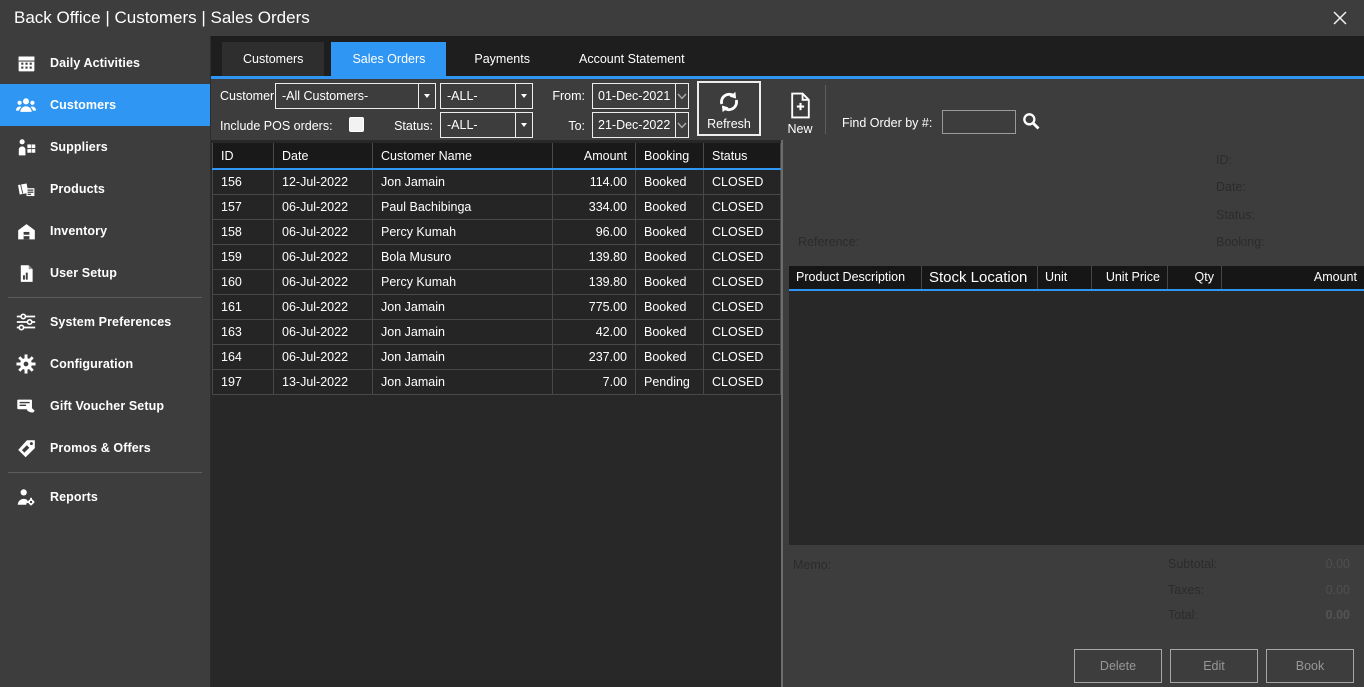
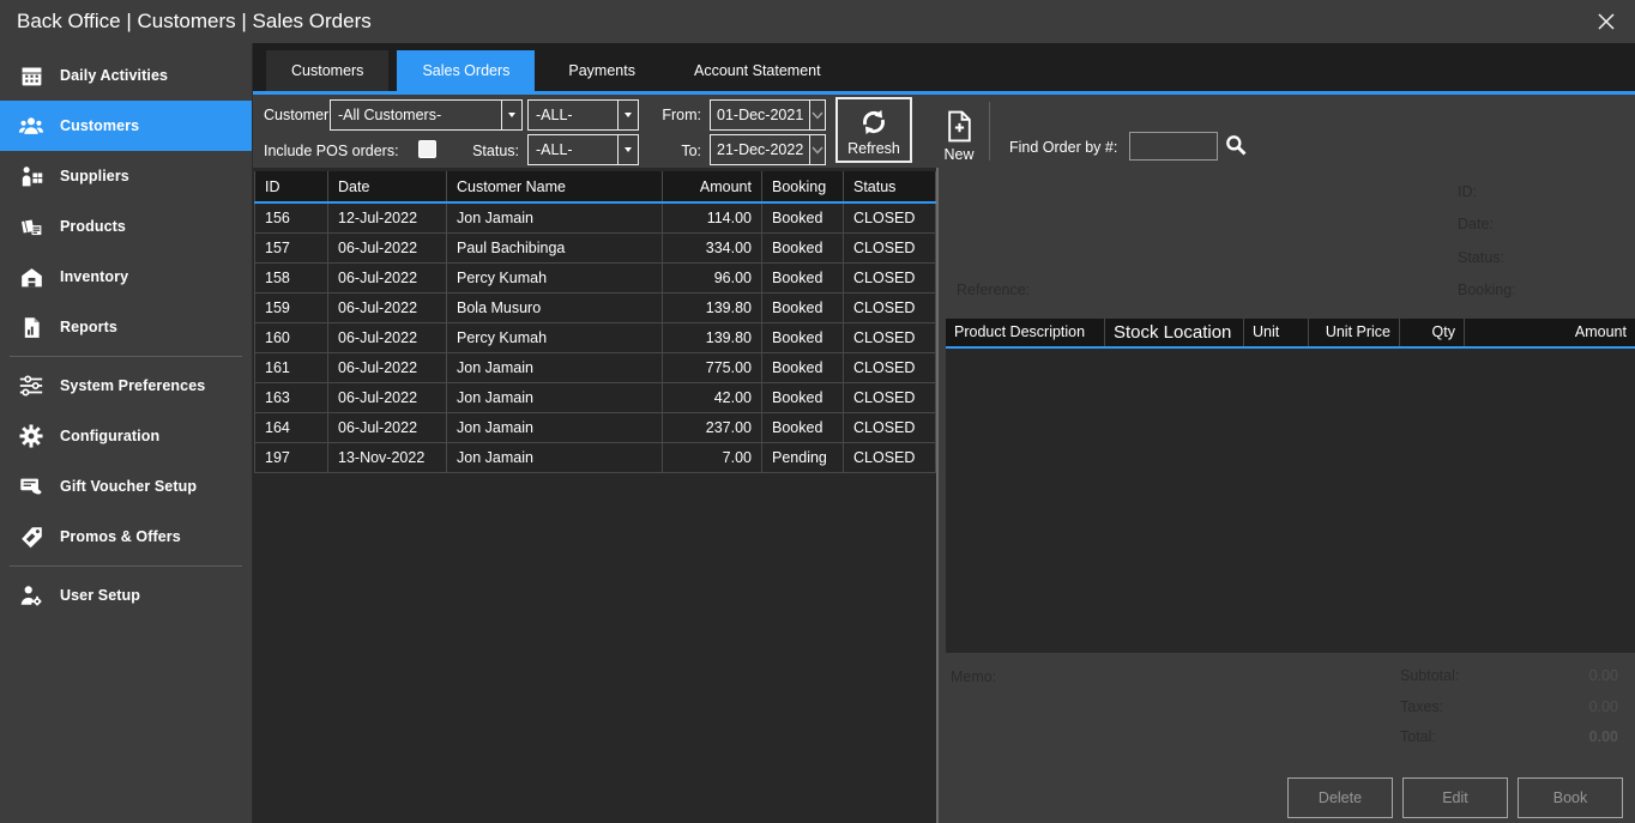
  Back Office | Customers | Sales Orders
  Daily Activities
  Customers
  Suppliers
  Products
  Inventory
- User Setup
+ Reports
  System Preferences
  Configuration
  Gift Voucher Setup
  Promos & Offers
- Reports
+ User Setup
  Customers
  Sales Orders
  Payments
  Account Statement
  Customer
  -All Customers-
  -ALL-
  From:
  01-Dec-2021
  Include POS orders:
  Status:
  -ALL-
  To:
  21-Dec-2022
  Refresh
  New
  Find Order by #:
  ID	Date	Customer Name	Amount	Booking	Status
  156	12-Jul-2022	Jon Jamain	114.00	Booked	CLOSED
  157	06-Jul-2022	Paul Bachibinga	334.00	Booked	CLOSED
  158	06-Jul-2022	Percy Kumah	96.00	Booked	CLOSED
  159	06-Jul-2022	Bola Musuro	139.80	Booked	CLOSED
  160	06-Jul-2022	Percy Kumah	139.80	Booked	CLOSED
  161	06-Jul-2022	Jon Jamain	775.00	Booked	CLOSED
  163	06-Jul-2022	Jon Jamain	42.00	Booked	CLOSED
  164	06-Jul-2022	Jon Jamain	237.00	Booked	CLOSED
- 197	13-Jul-2022	Jon Jamain	7.00	Pending	CLOSED
+ 197	13-Nov-2022	Jon Jamain	7.00	Pending	CLOSED
  Product Description
  Stock Location
  Unit
  Unit Price
  Qty
  Amount
  Delete
  Edit
  Book
